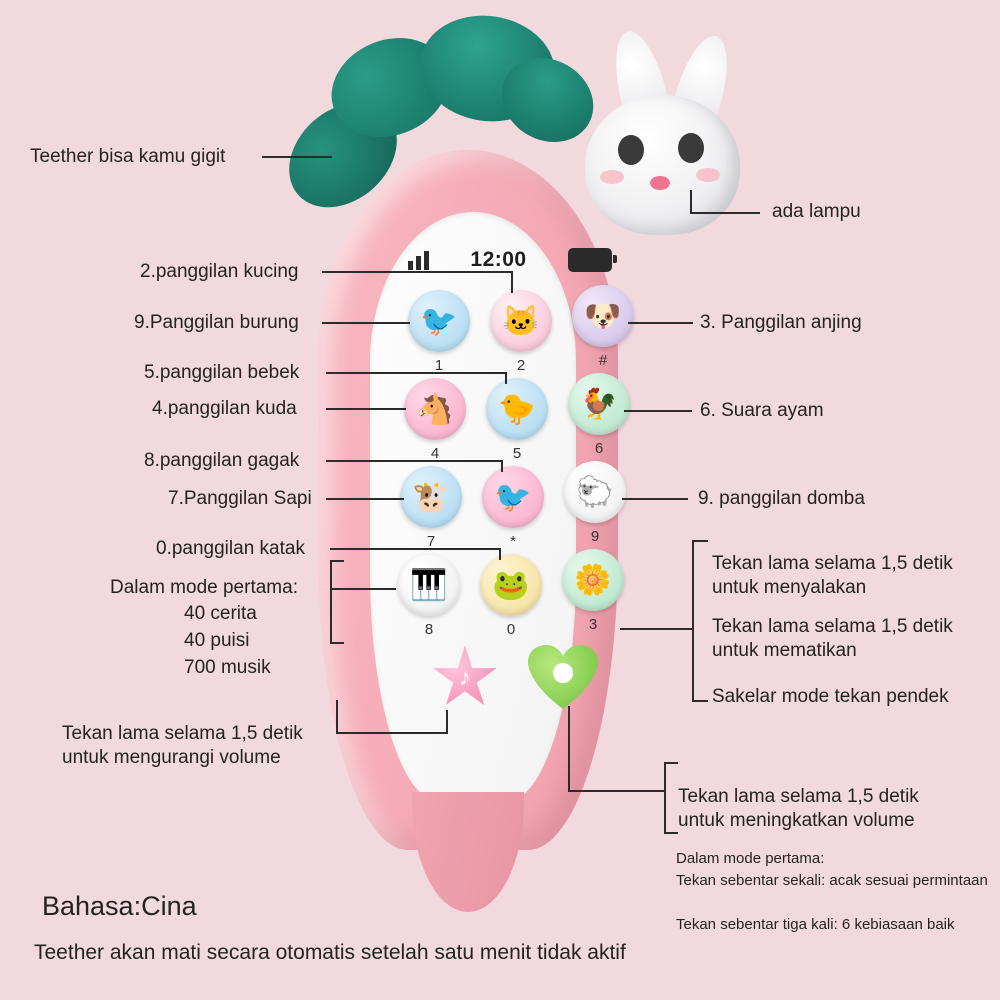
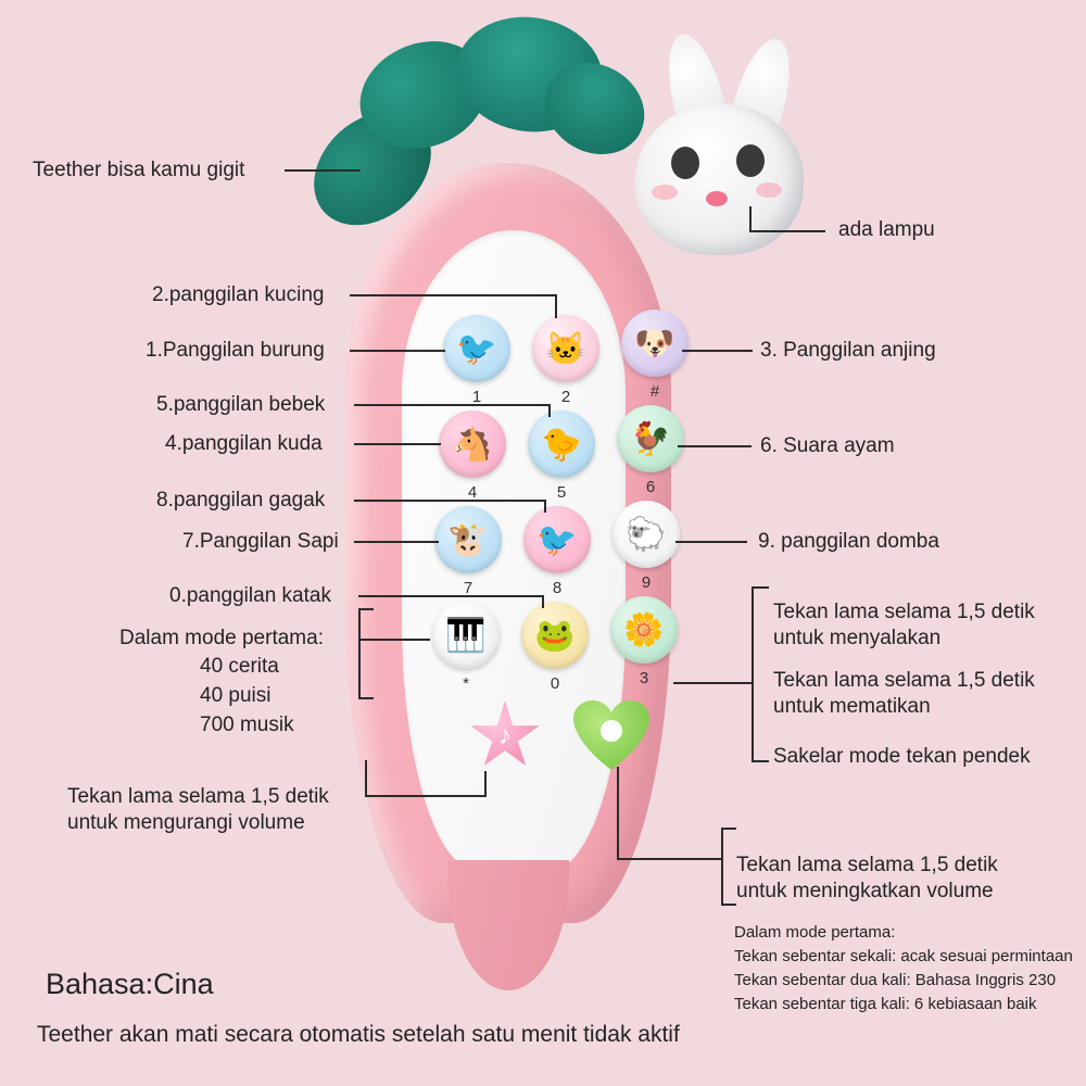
- 12:00
  🐦
  🐱
  🐶
  1
  2
  #
  🐴
  🐤
  🐓
  4
  5
  6
  🐮
  🐦
  🐑
  7
- *
+ 8
  9
  🎹
  🐸
  🌼
- 8
+ *
  0
  3
  ♪
  Teether bisa kamu gigit
  ada lampu
  2.panggilan kucing
- 9.Panggilan burung
+ 1.Panggilan burung
  3. Panggilan anjing
  5.panggilan bebek
  4.panggilan kuda
  6. Suara ayam
  8.panggilan gagak
  7.Panggilan Sapi
  9. panggilan domba
  0.panggilan katak
  Dalam mode pertama:
  40 cerita
  40 puisi
  700 musik
  Tekan lama selama 1,5 detik
  untuk mengurangi volume
  Tekan lama selama 1,5 detik
  untuk menyalakan
  Tekan lama selama 1,5 detik
  untuk mematikan
  Sakelar mode tekan pendek
  Tekan lama selama 1,5 detik
  untuk meningkatkan volume
  Dalam mode pertama:
  Tekan sebentar sekali: acak sesuai permintaan
+ Tekan sebentar dua kali: Bahasa Inggris 230
  Tekan sebentar tiga kali: 6 kebiasaan baik
  Bahasa:Cina
  Teether akan mati secara otomatis setelah satu menit tidak aktif
